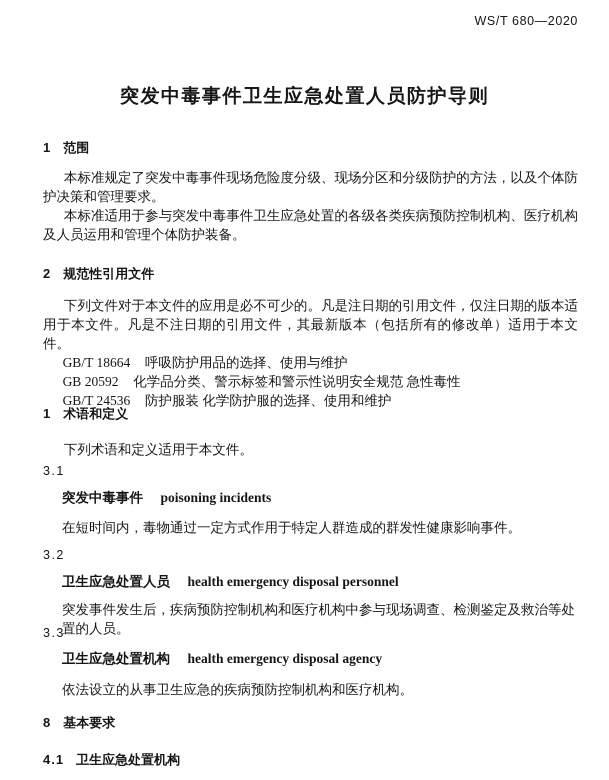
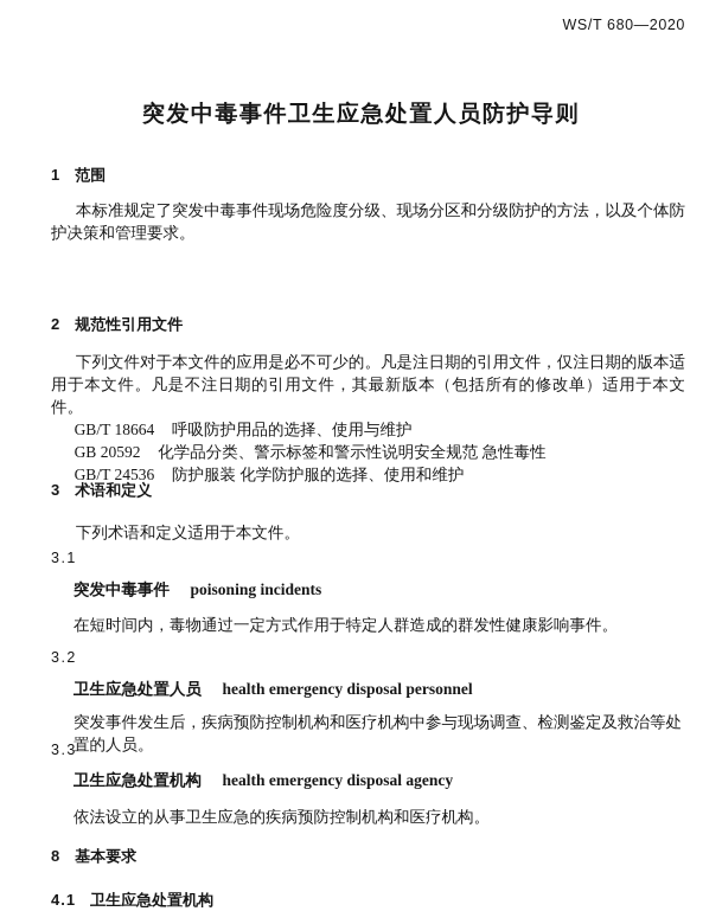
  WS/T 680—2020
  突发中毒事件卫生应急处置人员防护导则
  1 范围
  本标准规定了突发中毒事件现场危险度分级、现场分区和分级防护的方法，以及个体防护决策和管理要求。
- 本标准适用于参与突发中毒事件卫生应急处置的各级各类疾病预防控制机构、医疗机构及人员运用和管理个体防护装备。
  2 规范性引用文件
  下列文件对于本文件的应用是必不可少的。凡是注日期的引用文件，仅注日期的版本适用于本文件。凡是不注日期的引用文件，其最新版本（包括所有的修改单）适用于本文件。
  GB/T 18664 呼吸防护用品的选择、使用与维护
  GB 20592 化学品分类、警示标签和警示性说明安全规范 急性毒性
  GB/T 24536 防护服装 化学防护服的选择、使用和维护
- 1 术语和定义
+ 3 术语和定义
  下列术语和定义适用于本文件。
  3.1
  突发中毒事件 poisoning incidents
  在短时间内，毒物通过一定方式作用于特定人群造成的群发性健康影响事件。
  3.2
  卫生应急处置人员 health emergency disposal personnel
  突发事件发生后，疾病预防控制机构和医疗机构中参与现场调查、检测鉴定及救治等处置的人员。
  3.3
  卫生应急处置机构 health emergency disposal agency
  依法设立的从事卫生应急的疾病预防控制机构和医疗机构。
  8 基本要求
  4.1 卫生应急处置机构
